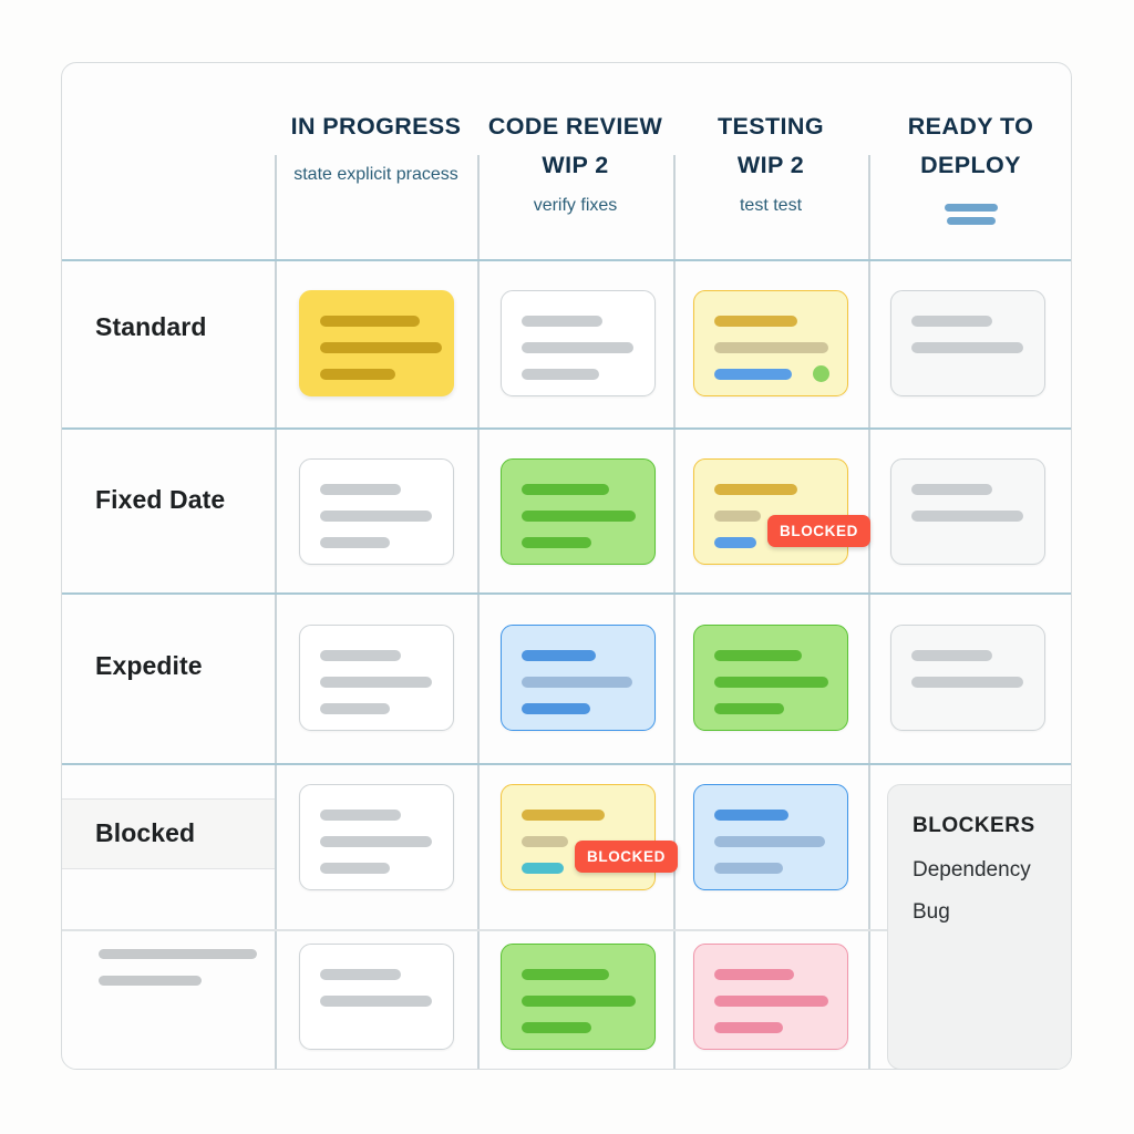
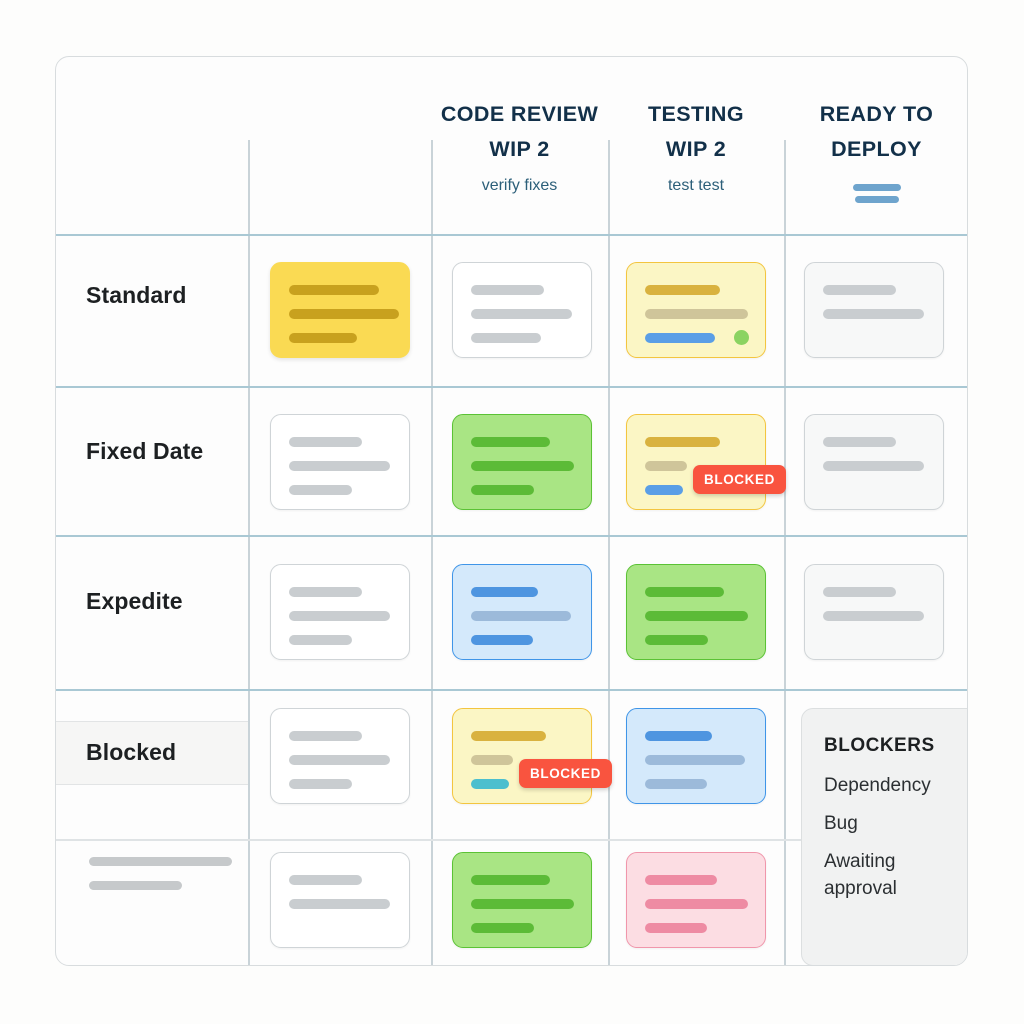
- IN PROGRESS
- state explicit pracess
  CODE REVIEW
  WIP 2
  verify fixes
  TESTING
  WIP 2
  test test
  READY TO DEPLOY
  Standard
  Fixed Date
  Expedite
  Blocked
  BLOCKED
  BLOCKED
  BLOCKERS
  Dependency
  Bug
+ Awaiting approval
